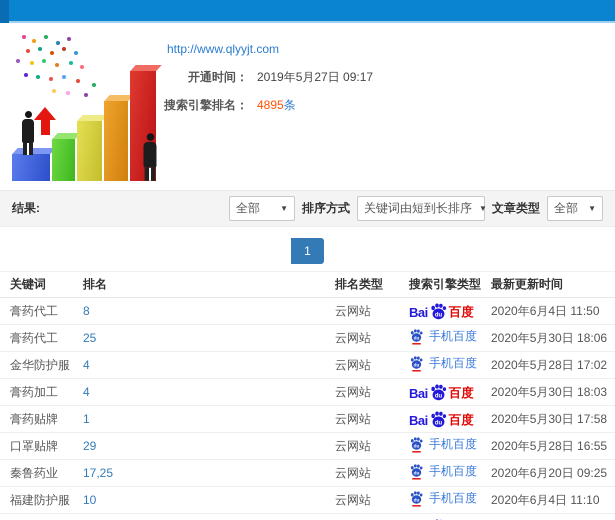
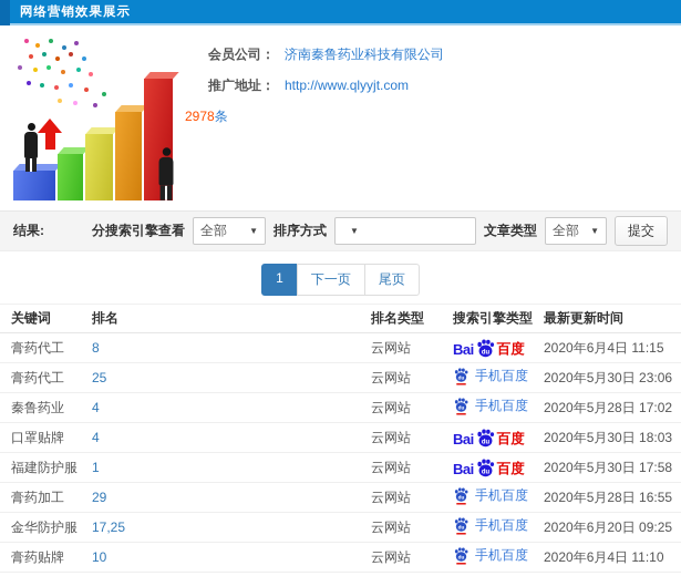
+ 网络营销效果展示
+ 会员公司：
+ 济南秦鲁药业科技有限公司
+ 推广地址：
  http://www.qlyyjt.com
- 开通时间：
- 2019年5月27日 09:17
- 搜索引擎排名：
- 4895
+ 2978
  条
  结果:
+ 分搜索引擎查看
  全部
  ▼
  排序方式
- 关键词由短到长排序
  ▼
  文章类型
  全部
  ▼
+ 提交
  1
+ 下一页
+ 尾页
  关键词	排名	排名类型	搜索引擎类型	最新更新时间
- 膏药代工	8	云网站	Bai 百度	2020年6月4日 11:50
+ 膏药代工	8	云网站	Bai 百度	2020年6月4日 11:15
- 膏药代工	25	云网站	手机百度	2020年5月30日 18:06
+ 膏药代工	25	云网站	手机百度	2020年5月30日 23:06
- 金华防护服	4	云网站	手机百度	2020年5月28日 17:02
+ 秦鲁药业	4	云网站	手机百度	2020年5月28日 17:02
- 膏药加工	4	云网站	Bai 百度	2020年5月30日 18:03
+ 口罩贴牌	4	云网站	Bai 百度	2020年5月30日 18:03
- 膏药贴牌	1	云网站	Bai 百度	2020年5月30日 17:58
+ 福建防护服	1	云网站	Bai 百度	2020年5月30日 17:58
- 口罩贴牌	29	云网站	手机百度	2020年5月28日 16:55
+ 膏药加工	29	云网站	手机百度	2020年5月28日 16:55
- 秦鲁药业	17,25	云网站	手机百度	2020年6月20日 09:25
+ 金华防护服	17,25	云网站	手机百度	2020年6月20日 09:25
- 福建防护服	10	云网站	手机百度	2020年6月4日 11:10
+ 膏药贴牌	10	云网站	手机百度	2020年6月4日 11:10
